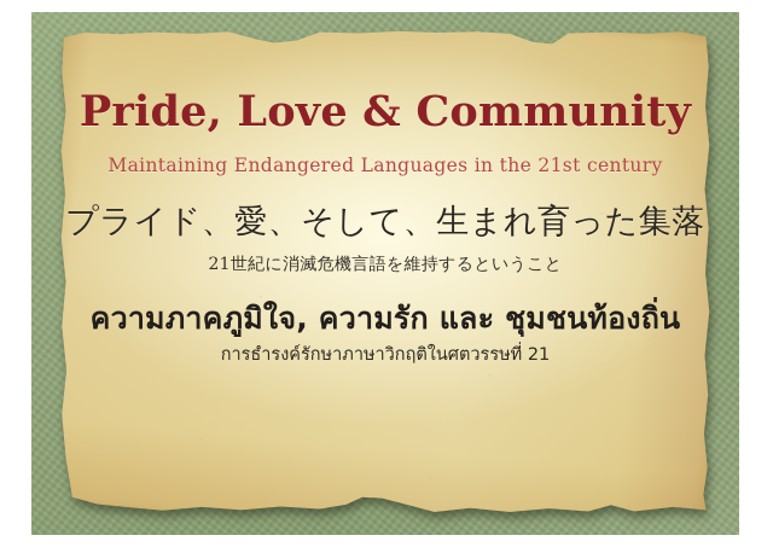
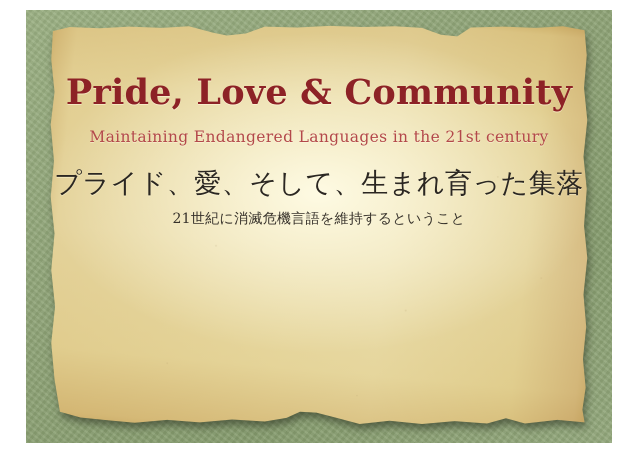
  Pride, Love & Community
  Maintaining Endangered Languages in the 21st century
  プライド、愛、そして、生まれ育った集落
  21世紀に消滅危機言語を維持するということ
- ความภาคภูมิใจ, ความรัก และ ชุมชนท้องถิ่น
- การธำรงค์รักษาภาษาวิกฤติในศตวรรษที่ 21
